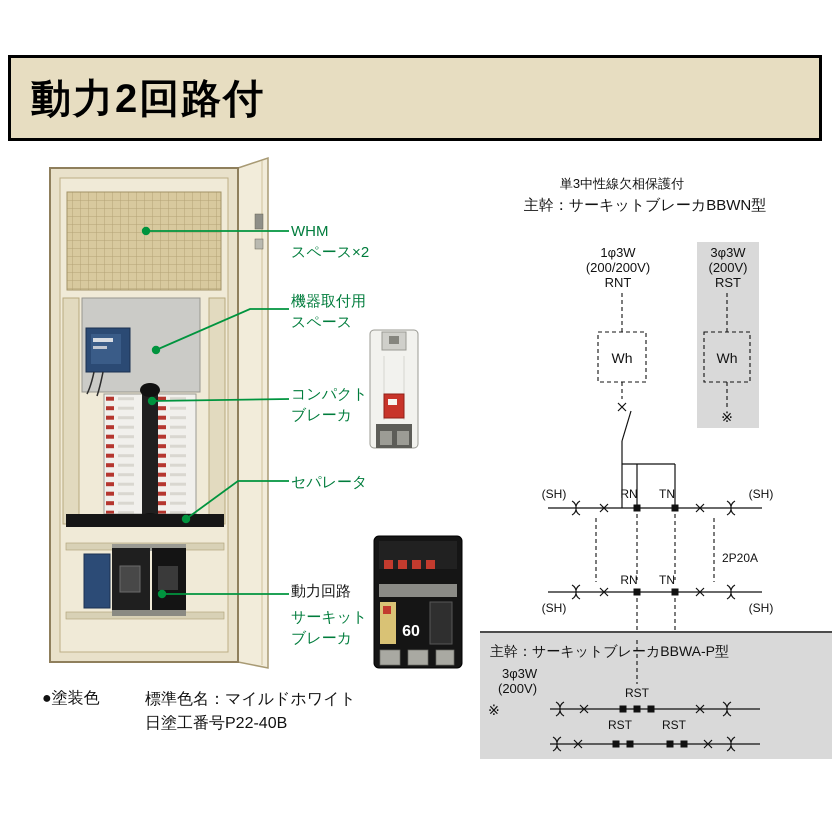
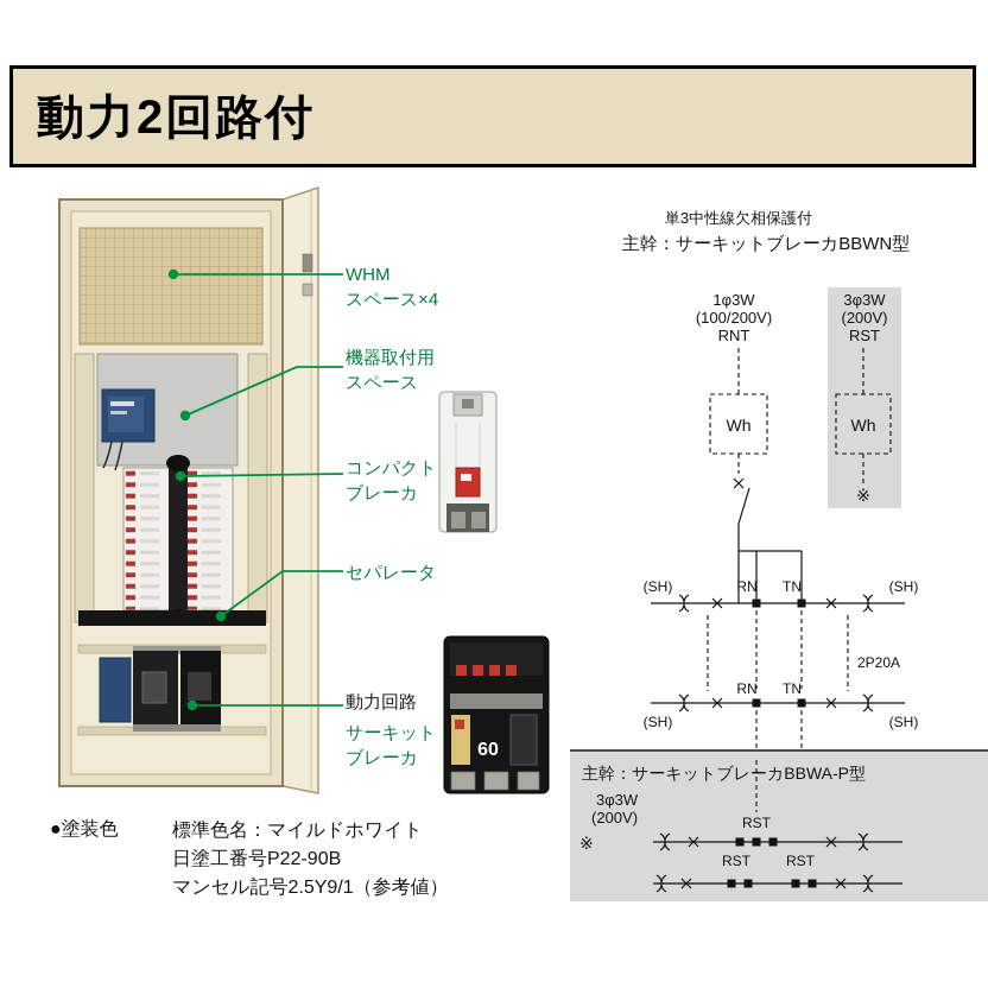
  動力2回路付
  60
  WHM
- スペース×2
+ スペース×4
  機器取付用
  スペース
  コンパクト
  ブレーカ
  セパレータ
  動力回路
  サーキット
  ブレーカ
  ●塗装色
  標準色名：マイルドホワイト
- 日塗工番号P22-40B
+ 日塗工番号P22-90B
+ マンセル記号2.5Y9/1（参考値）
  単3中性線欠相保護付
  主幹：サーキットブレーカBBWN型
  1φ3W
- (200/200V)
+ (100/200V)
  RNT
  3φ3W
  (200V)
  RST
  Wh
  Wh
  ※
  (SH)
  RN
  TN
  2P20A
  RN
  TN
  (SH)
  (SH)
  (SH)
  主幹：サーキットブレーカBBWA-P型
  3φ3W
  (200V)
  ※
  RST
  RST
  RST
